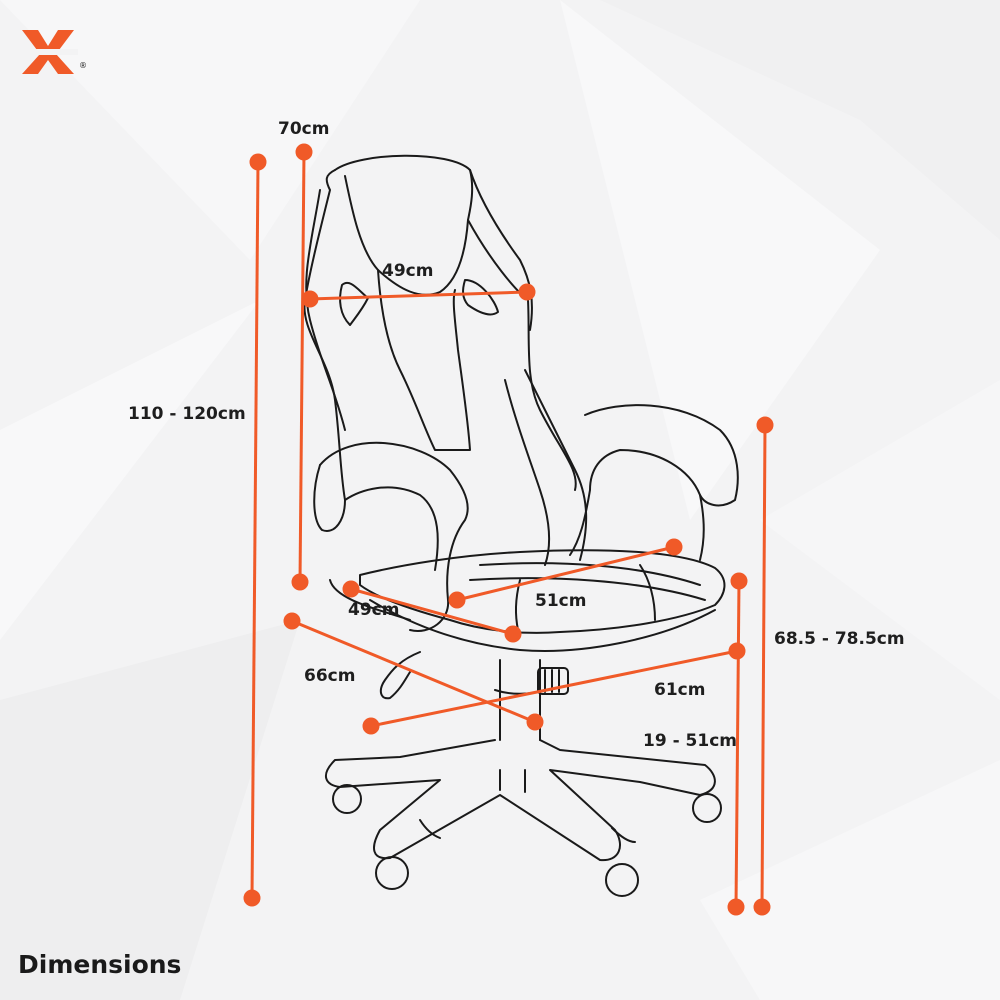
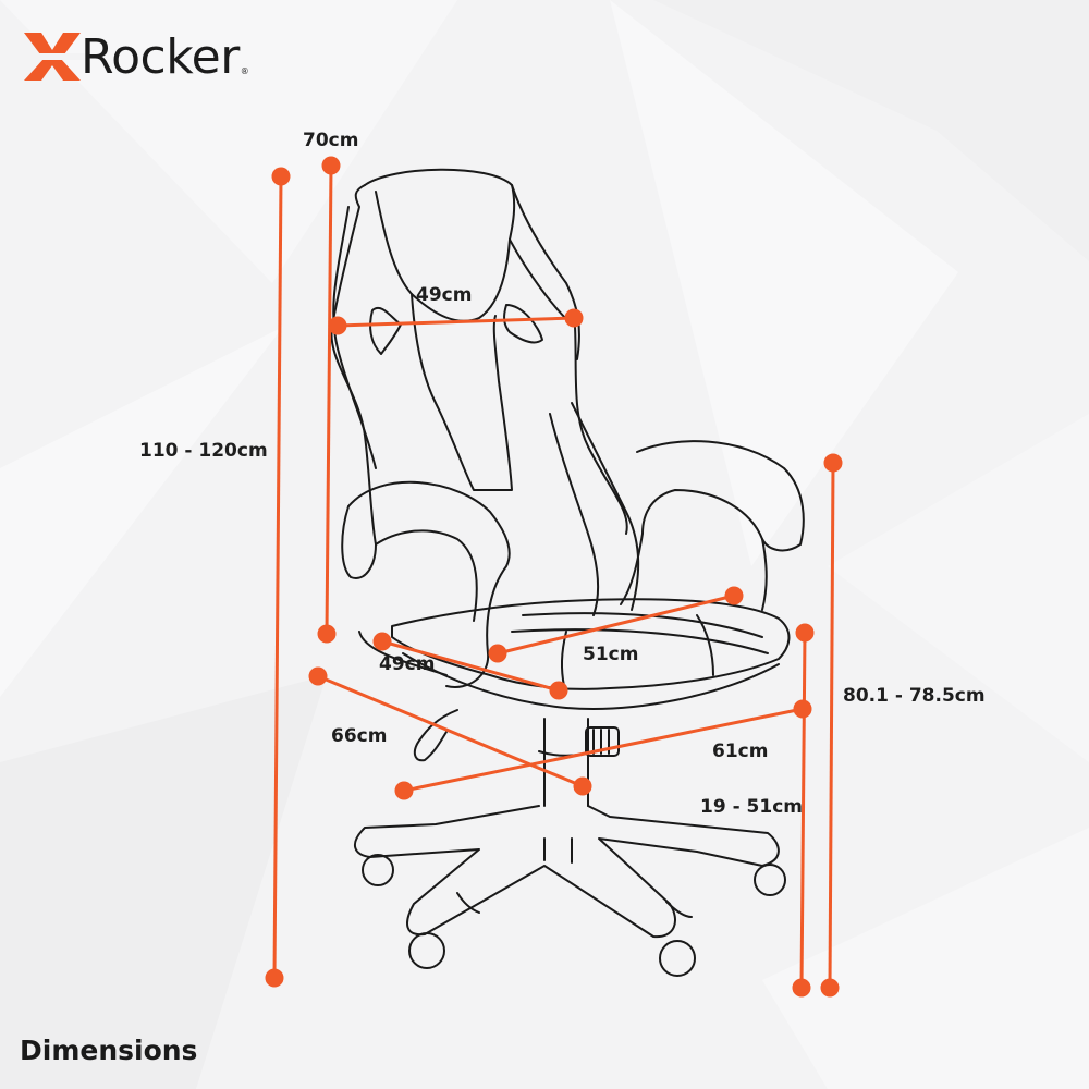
+ Rocker
  ®
  110 - 120cm
  70cm
  49cm
  49cm
  51cm
  66cm
  61cm
  19 - 51cm
- 68.5 - 78.5cm
+ 80.1 - 78.5cm
  Dimensions
